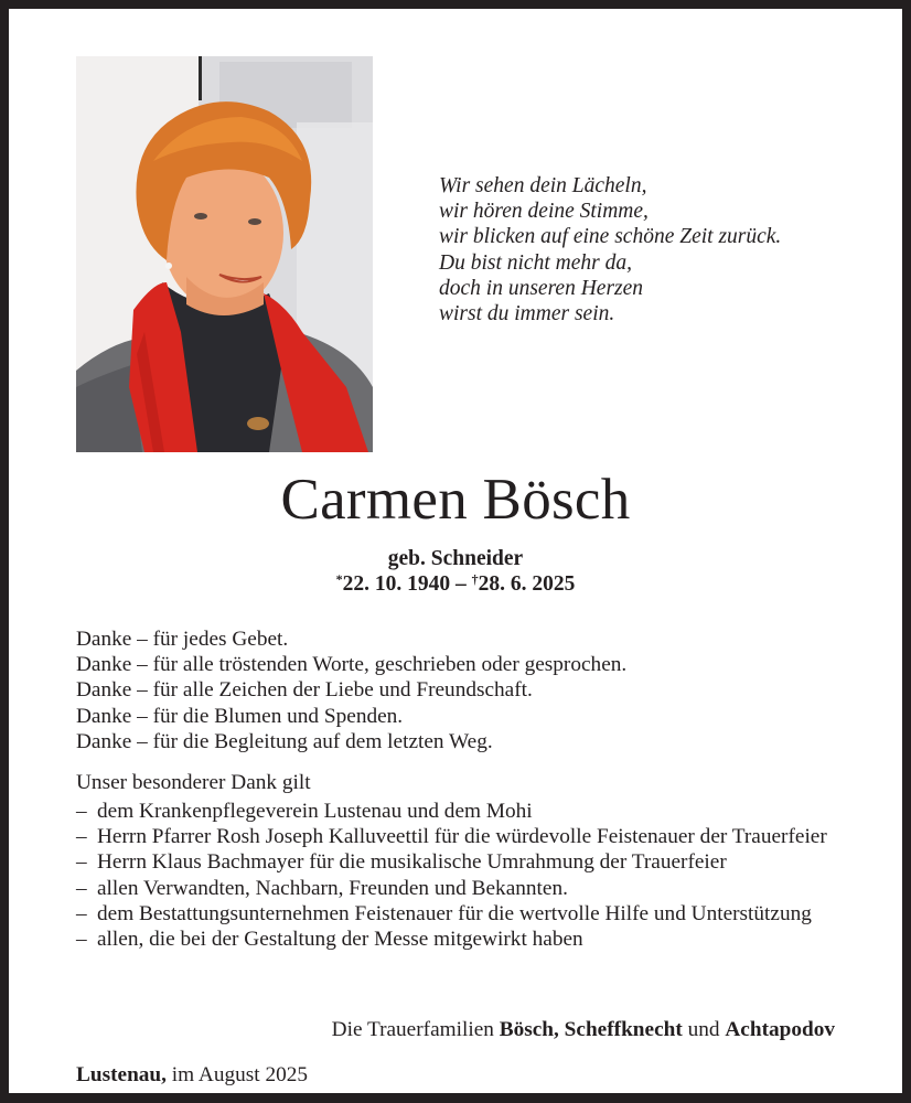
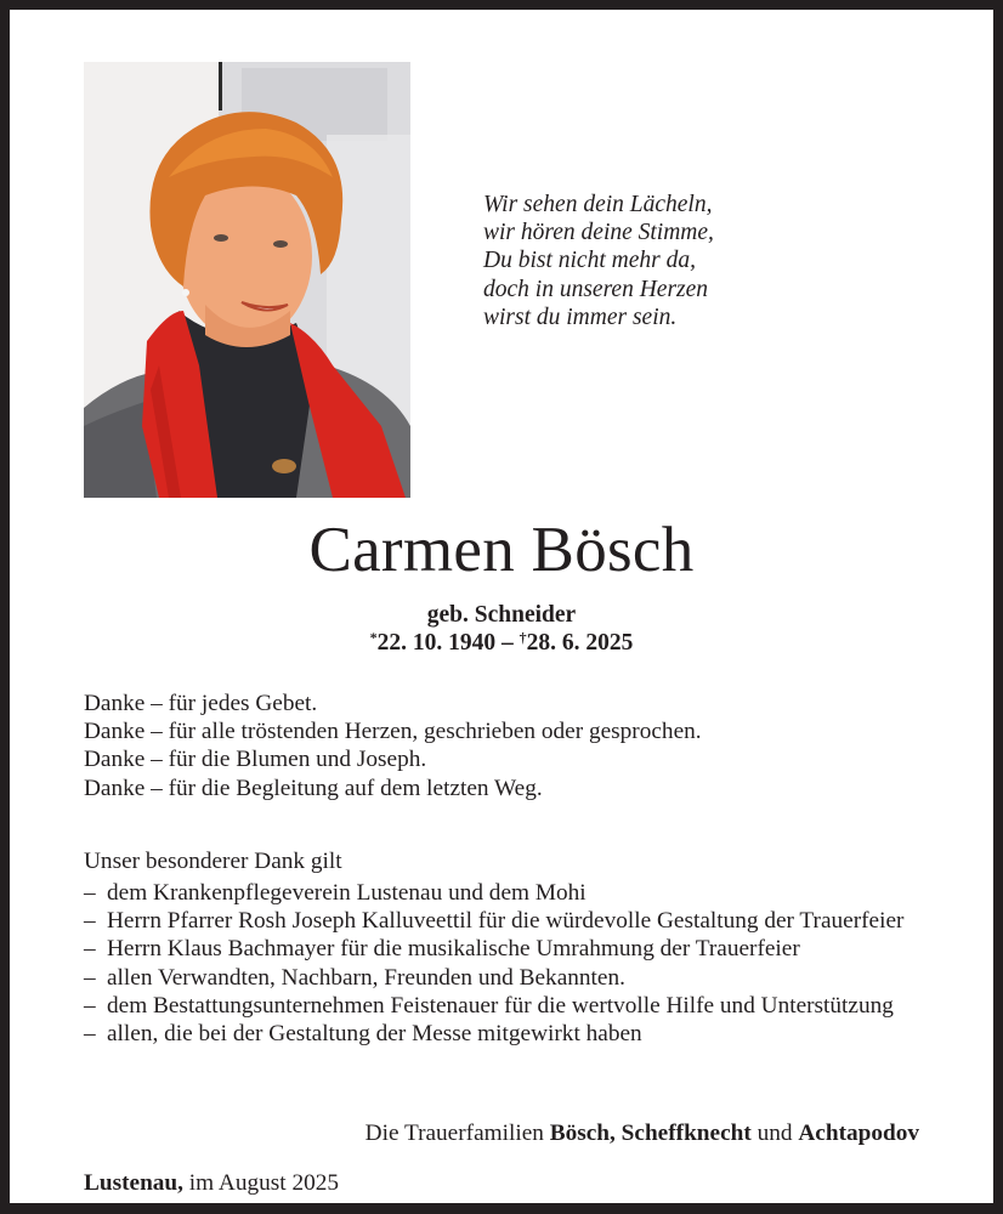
  Wir sehen dein Lächeln,
  wir hören deine Stimme,
- wir blicken auf eine schöne Zeit zurück.
  Du bist nicht mehr da,
  doch in unseren Herzen
  wirst du immer sein.
  Carmen Bösch
  geb. Schneider
  *22. 10. 1940 – †28. 6. 2025
  Danke – für jedes Gebet.
- Danke – für alle tröstenden Worte, geschrieben oder gesprochen.
+ Danke – für alle tröstenden Herzen, geschrieben oder gesprochen.
- Danke – für alle Zeichen der Liebe und Freundschaft.
- Danke – für die Blumen und Spenden.
+ Danke – für die Blumen und Joseph.
  Danke – für die Begleitung auf dem letzten Weg.
  Unser besonderer Dank gilt
  –
  dem Krankenpflegeverein Lustenau und dem Mohi
  –
- Herrn Pfarrer Rosh Joseph Kalluveettil für die würdevolle Feistenauer der Trauerfeier
+ Herrn Pfarrer Rosh Joseph Kalluveettil für die würdevolle Gestaltung der Trauerfeier
  –
  Herrn Klaus Bachmayer für die musikalische Umrahmung der Trauerfeier
  –
  allen Verwandten, Nachbarn, Freunden und Bekannten.
  –
  dem Bestattungsunternehmen Feistenauer für die wertvolle Hilfe und Unterstützung
  –
  allen, die bei der Gestaltung der Messe mitgewirkt haben
  Die Trauerfamilien Bösch, Scheffknecht und Achtapodov
  Lustenau, im August 2025
